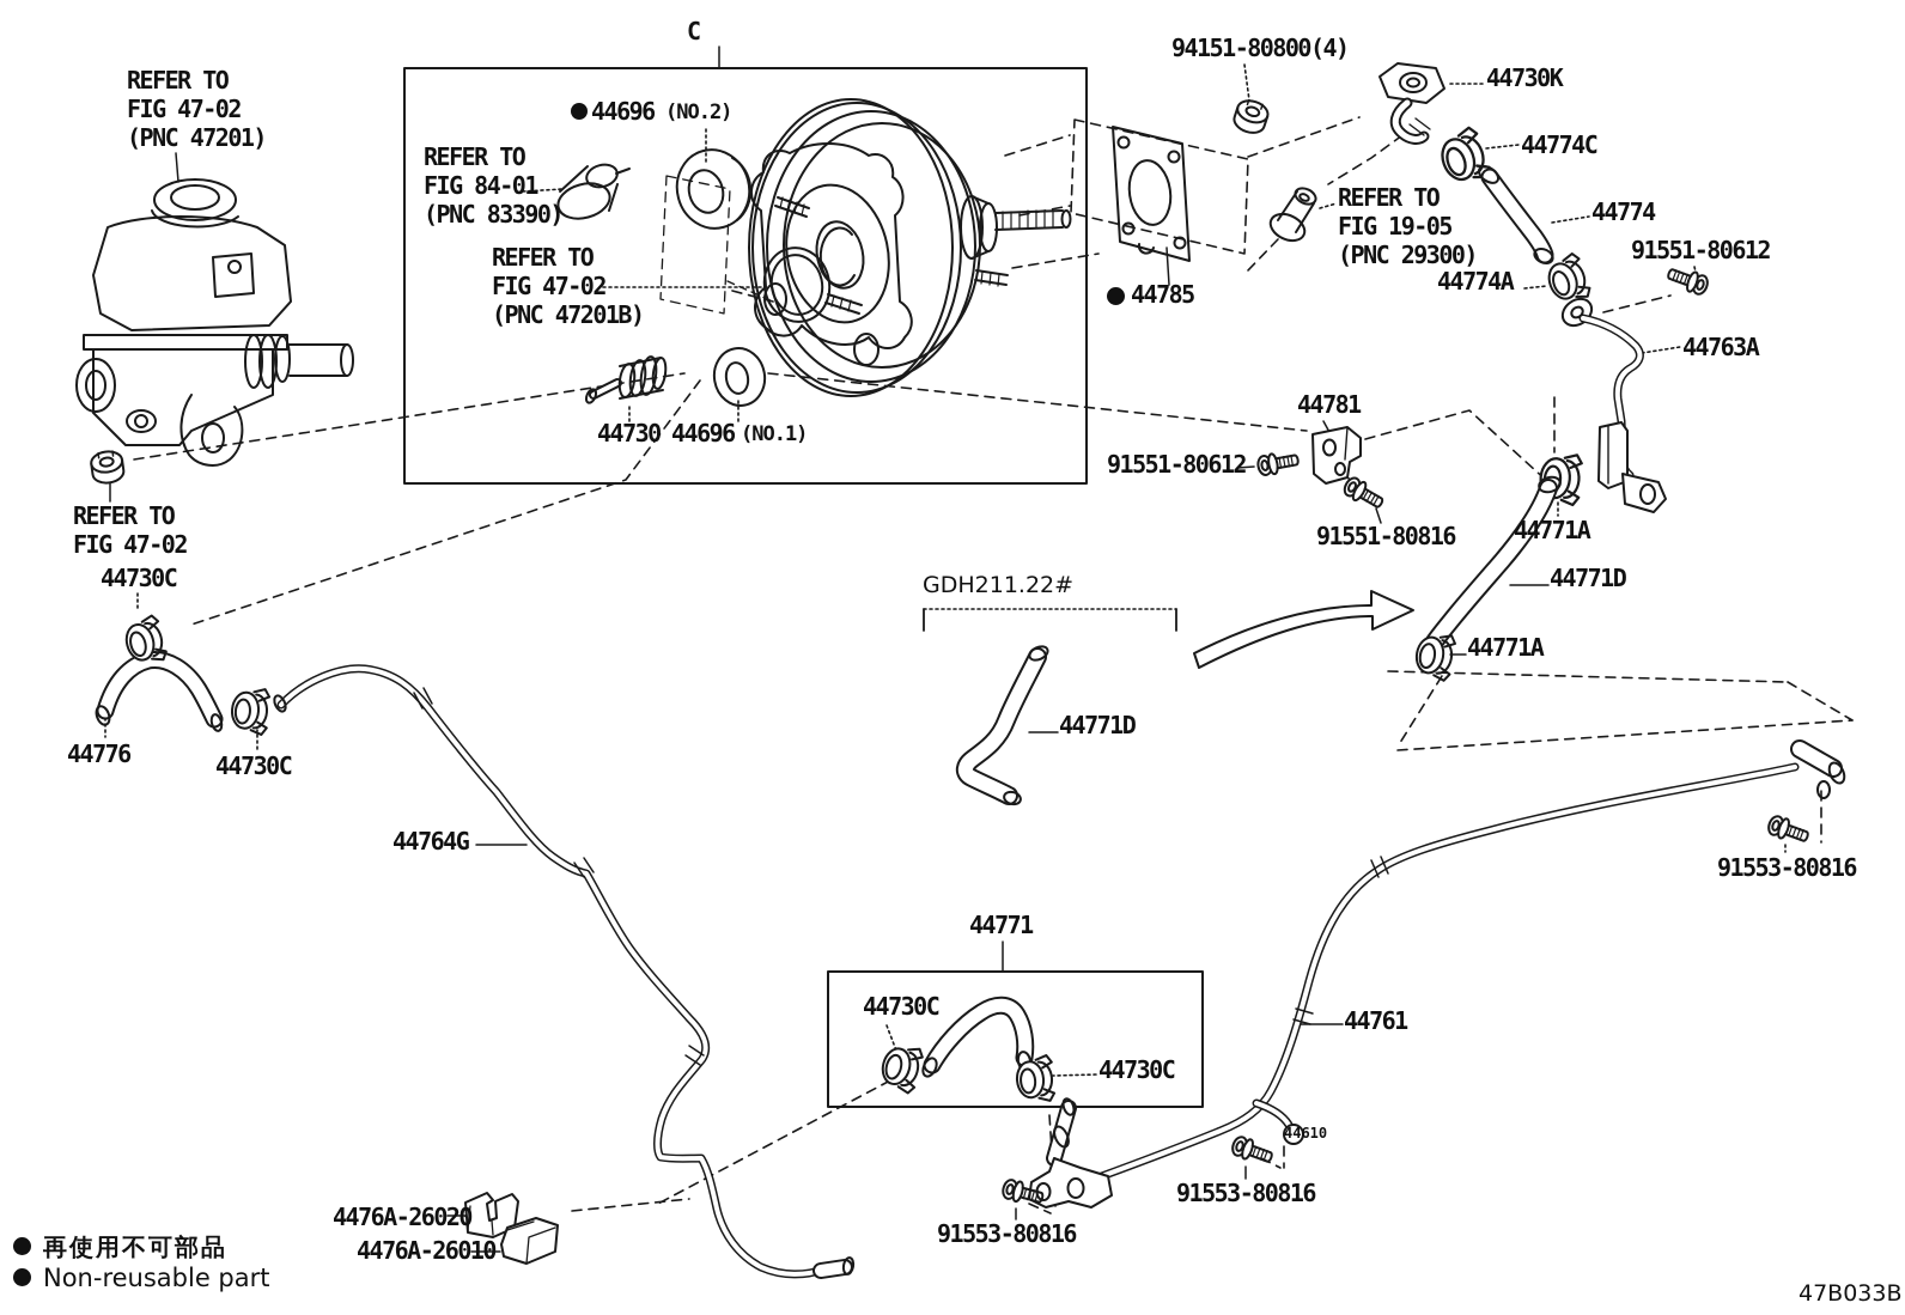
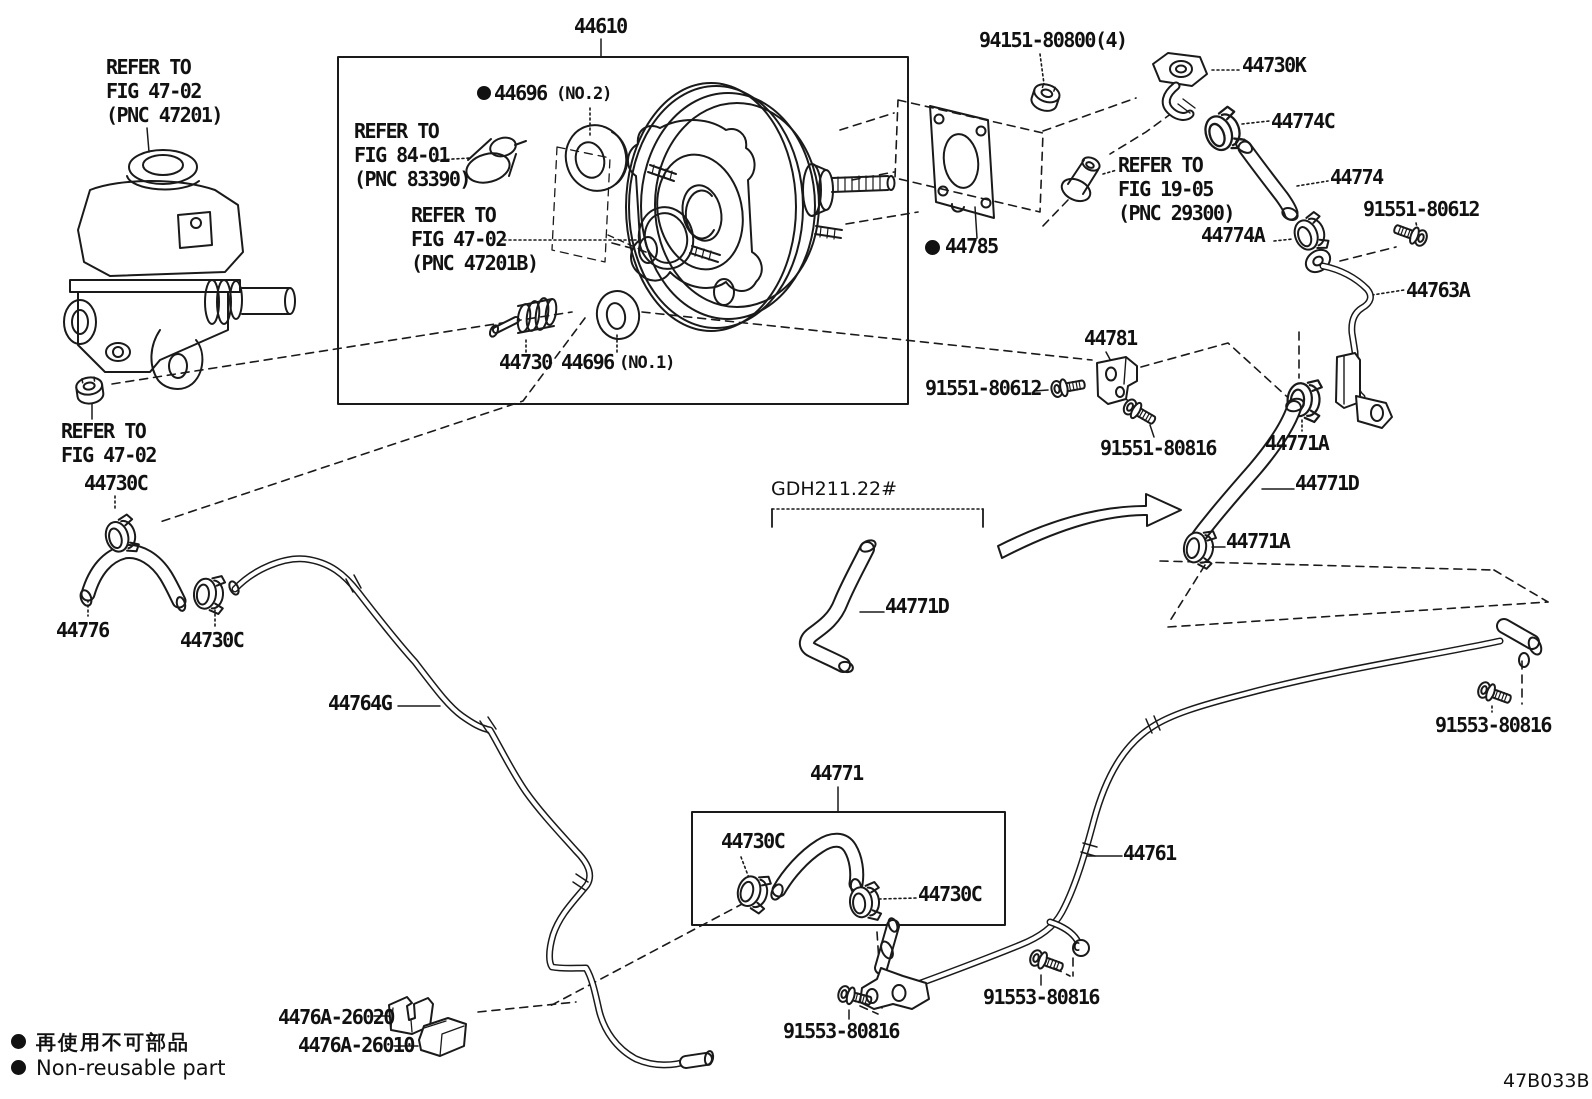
  REFER TO
  FIG 47-02
  (PNC 47201)
- C
+ 44610
  44696
  (NO.2)
  REFER TO
  FIG 84-01
  (PNC 83390)
  REFER TO
  FIG 47-02
  (PNC 47201B)
  44730
  44696
  (NO.1)
  94151-80800(4)
  44730K
  44774C
  REFER TO
  FIG 19-05
  (PNC 29300)
  44774
  91551-80612
  44774A
  44785
  44763A
  44781
  91551-80612
  91551-80816
  44771A
  44771D
  44771A
  GDH211.22#
  REFER TO
  FIG 47-02
  44730C
  44776
  44730C
  44771D
  44764G
  91553-80816
  44771
  44730C
  44730C
  44761
  91553-80816
  91553-80816
  4476A-26020
  4476A-26010
  再使用不可部品
  Non-reusable part
  47B033B
- 44610
+ C
